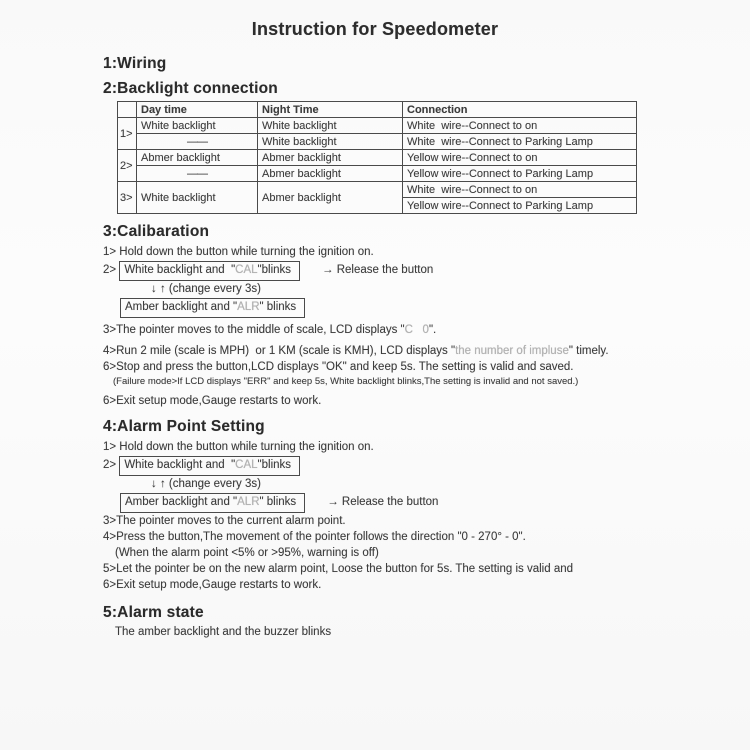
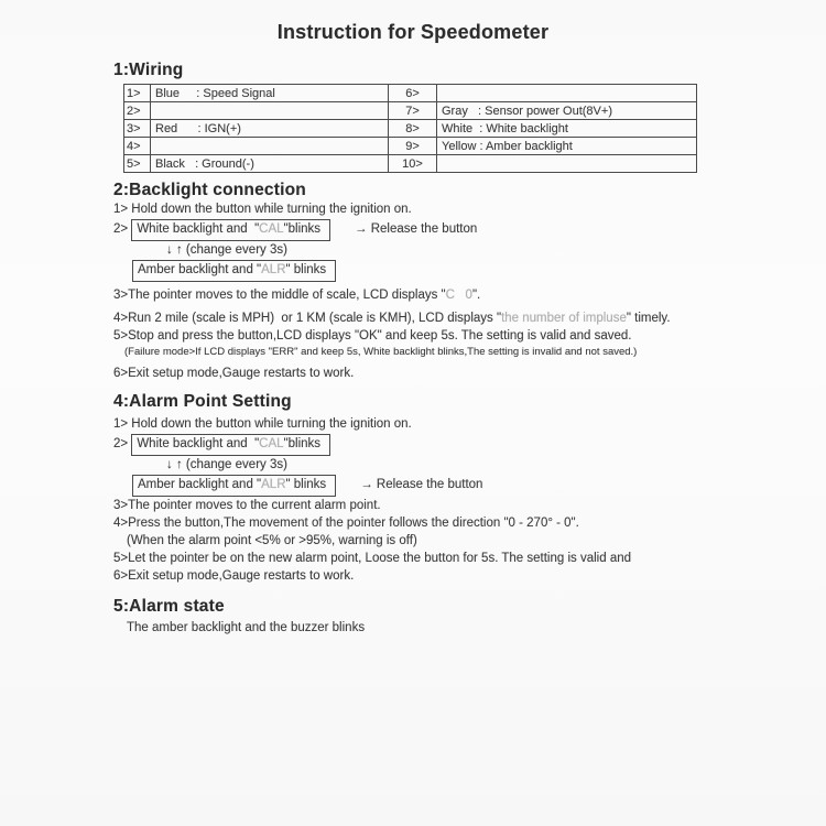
  Instruction for Speedometer
  1:Wiring
+ 1>	Blue : Speed Signal	6>
+ 2>		7>	Gray : Sensor power Out(8V+)
+ 3>	Red : IGN(+)	8>	White : White backlight
+ 4>		9>	Yellow : Amber backlight
+ 5>	Black : Ground(-)	10>
  2:Backlight connection
- 	Day time	Night Time	Connection
- 1>	White backlight	White backlight	White wire--Connect to on
- ——	White backlight	White wire--Connect to Parking Lamp
- 2>	Abmer backlight	Abmer backlight	Yellow wire--Connect to on
- ——	Abmer backlight	Yellow wire--Connect to Parking Lamp
- 3>	White backlight	Abmer backlight	White wire--Connect to on
- Yellow wire--Connect to Parking Lamp
- 3:Calibaration
  1> Hold down the button while turning the ignition on.
  2> White backlight and "CAL"blinks → Release the button
  ↓ ↑ (change every 3s)
  Amber backlight and "ALR" blinks
  3>The pointer moves to the middle of scale, LCD displays "C 0".
  4>Run 2 mile (scale is MPH) or 1 KM (scale is KMH), LCD displays "the number of impluse" timely.
- 6>Stop and press the button,LCD displays "OK" and keep 5s. The setting is valid and saved.
+ 5>Stop and press the button,LCD displays "OK" and keep 5s. The setting is valid and saved.
  (Failure mode>If LCD displays "ERR" and keep 5s, White backlight blinks,The setting is invalid and not saved.)
  6>Exit setup mode,Gauge restarts to work.
  4:Alarm Point Setting
  1> Hold down the button while turning the ignition on.
  2> White backlight and "CAL"blinks
  ↓ ↑ (change every 3s)
  Amber backlight and "ALR" blinks → Release the button
  3>The pointer moves to the current alarm point.
  4>Press the button,The movement of the pointer follows the direction "0 - 270° - 0".
  (When the alarm point <5% or >95%, warning is off)
  5>Let the pointer be on the new alarm point, Loose the button for 5s. The setting is valid and
  6>Exit setup mode,Gauge restarts to work.
  5:Alarm state
  The amber backlight and the buzzer blinks
